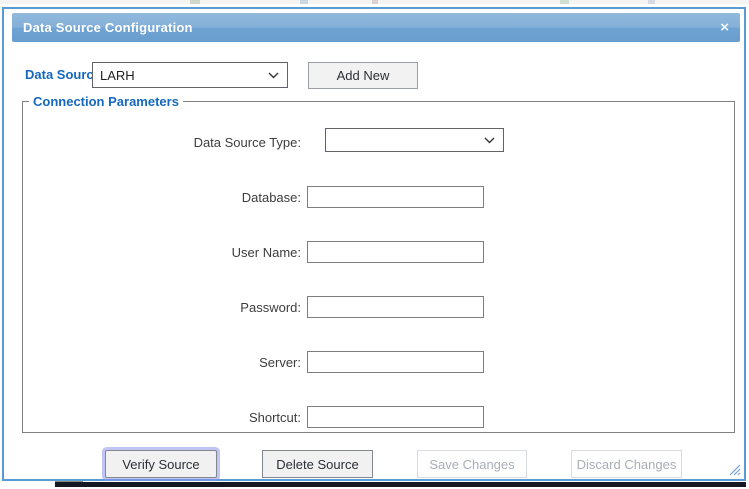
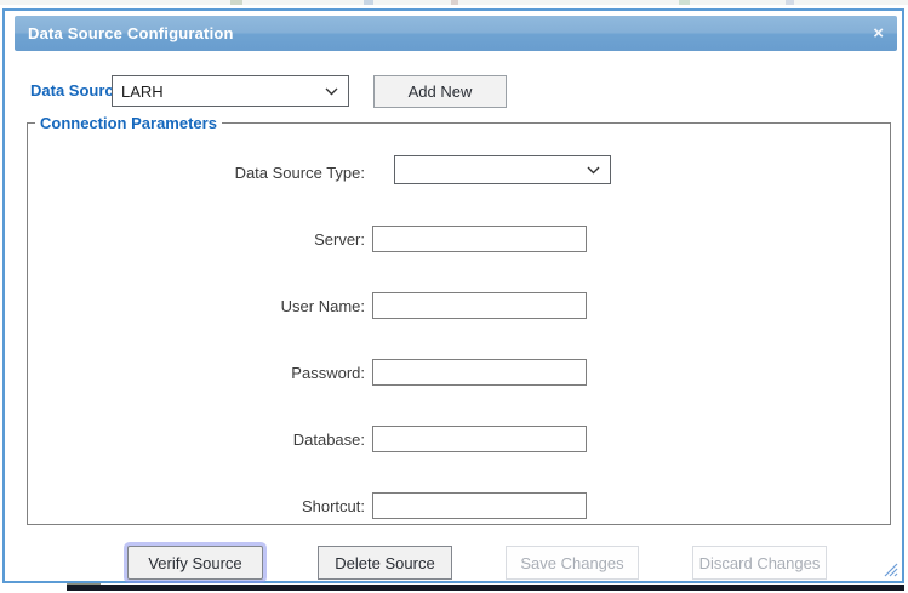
  Data Source Configuration
  ×
  Data Sourc
  LARH
  Add New
  Connection Parameters
  Data Source Type:
- Database:
+ Server:
  User Name:
  Password:
- Server:
+ Database:
  Shortcut:
  Verify Source
  Delete Source
  Save Changes
  Discard Changes
